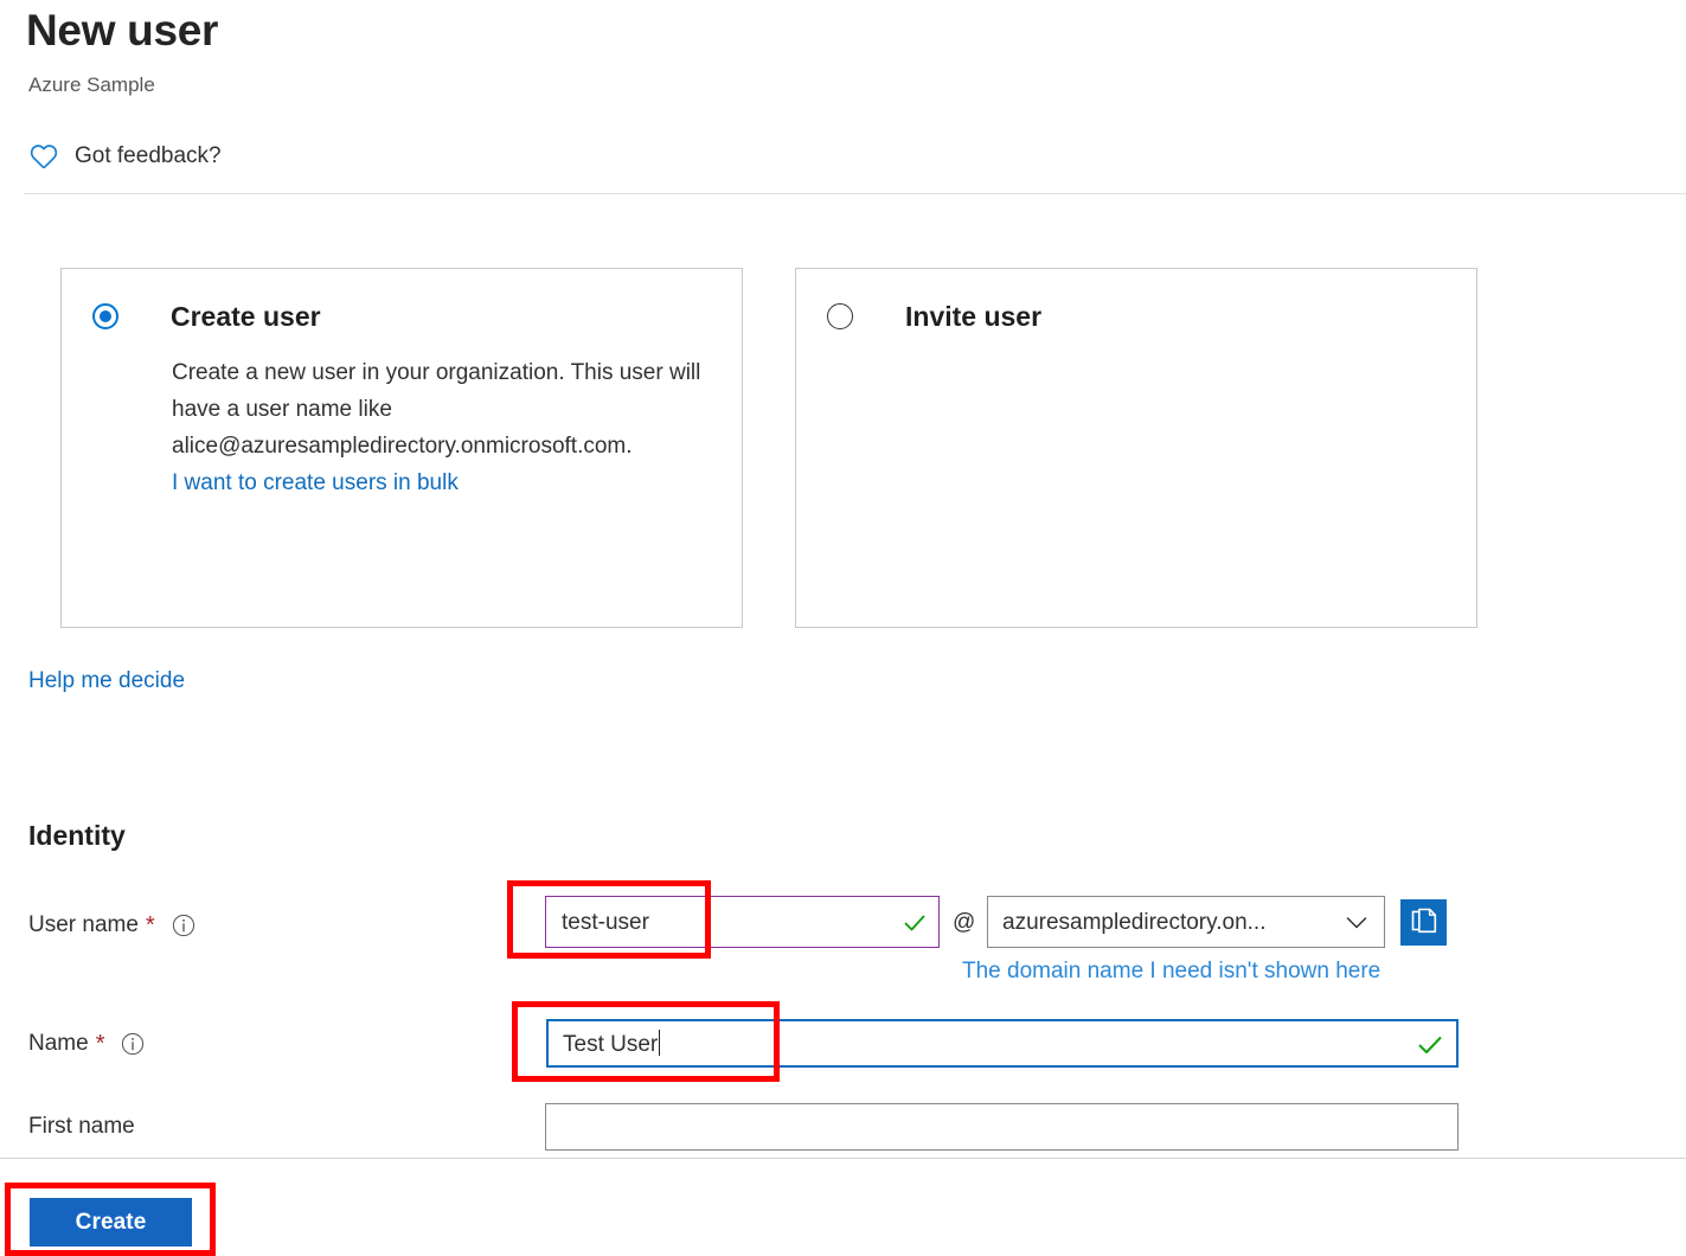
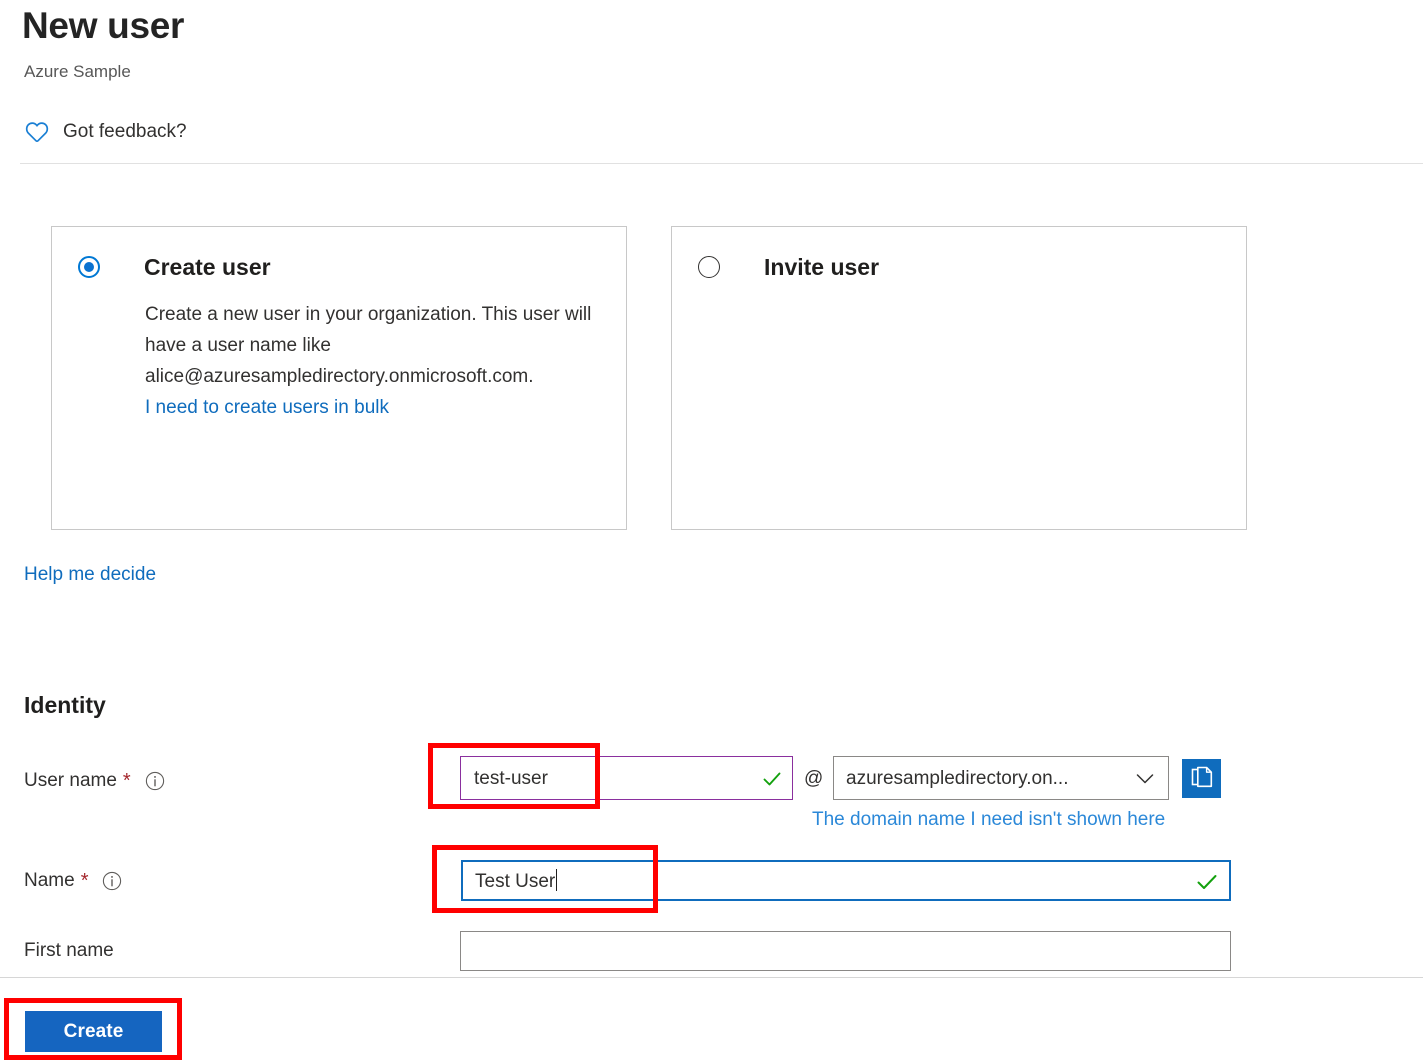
  New user
  Azure Sample
  Got feedback?
  Create user
  Create a new user in your organization. This user will have a user name like alice@azuresampledirectory.onmicrosoft.com.
- I want to create users in bulk
+ I need to create users in bulk
  Invite user
  Help me decide
  Identity
  User name
  *
  test-user
  @
  azuresampledirectory.on...
  The domain name I need isn't shown here
  Name
  *
  Test User
  First name
  Create
